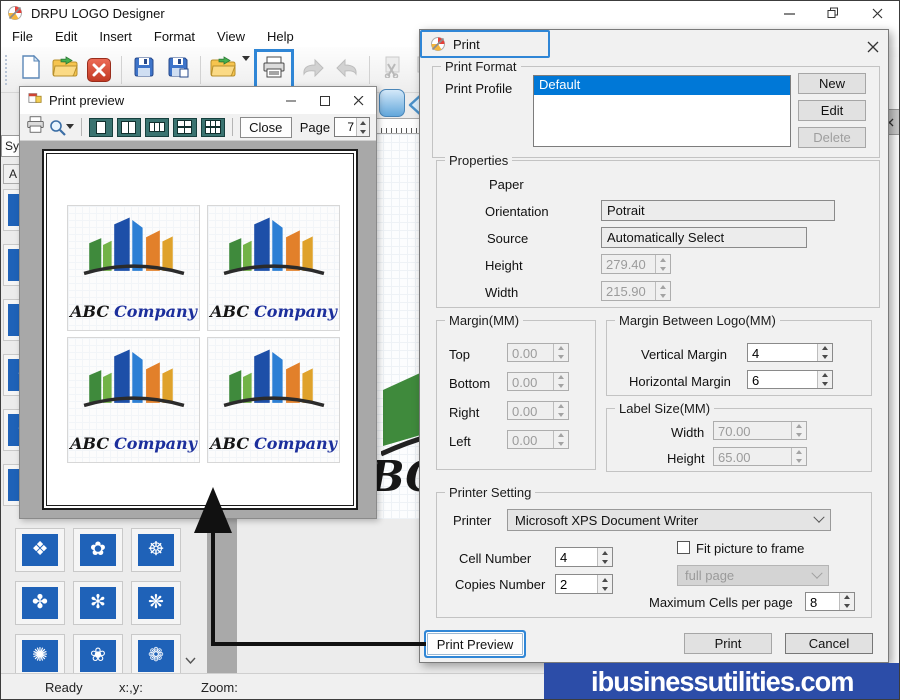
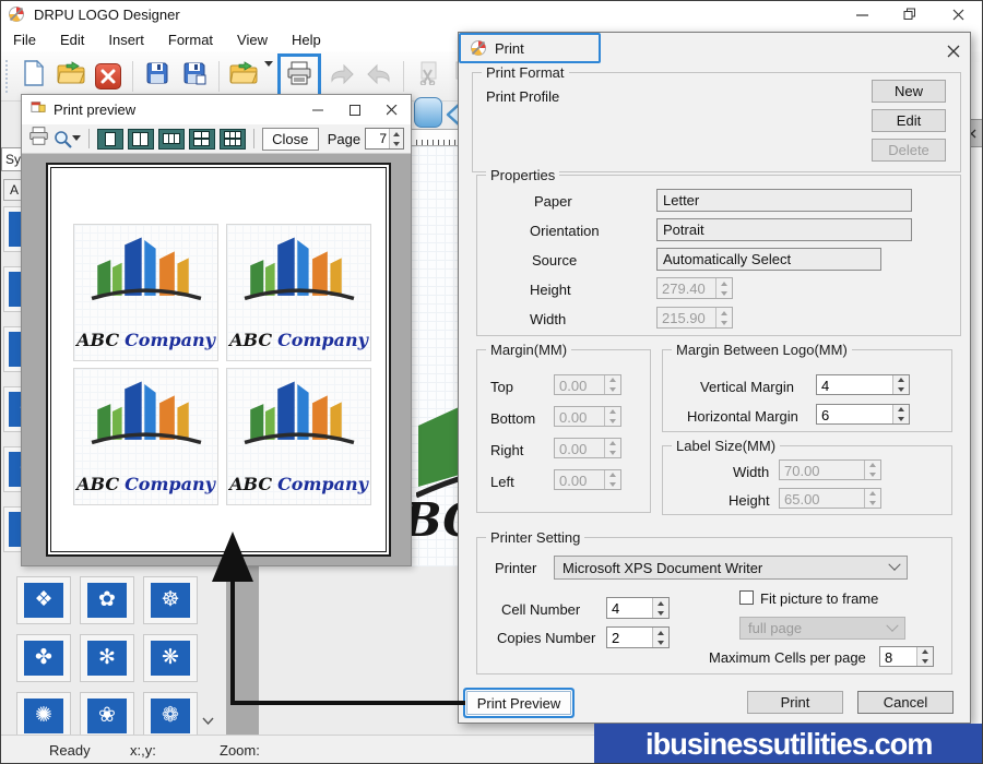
  DRPU LOGO Designer
  File
  Edit
  Insert
  Format
  View
  Help
  Sy
  A
  ❖
  ✿
  ☸
  ✤
  ✻
  ❋
  ✺
  ❀
  ❁
  Print preview
  Close
  Page
  7
  ABC Company
  ABC Company
  ABC Company
  ABC Company
  Print
  Print Format
  Print Profile
- Default
  New
  Edit
  Delete
  Properties
  Paper
+ Letter
  Orientation
  Potrait
  Source
  Automatically Select
  Height
  279.40
  Width
  215.90
  Margin(MM)
  Top
  0.00
  Bottom
  0.00
  Right
  0.00
  Left
  0.00
  Margin Between Logo(MM)
  Vertical Margin
  4
  Horizontal Margin
  6
  Label Size(MM)
  Width
  70.00
  Height
  65.00
  Printer Setting
  Printer
  Microsoft XPS Document Writer
  Cell Number
  4
  Copies Number
  2
  Fit picture to frame
  full page
  Maximum Cells per page
  8
  Print Preview
  Print
  Cancel
  Ready
  x:,y:
  Zoom:
  ibusinessutilities.com
